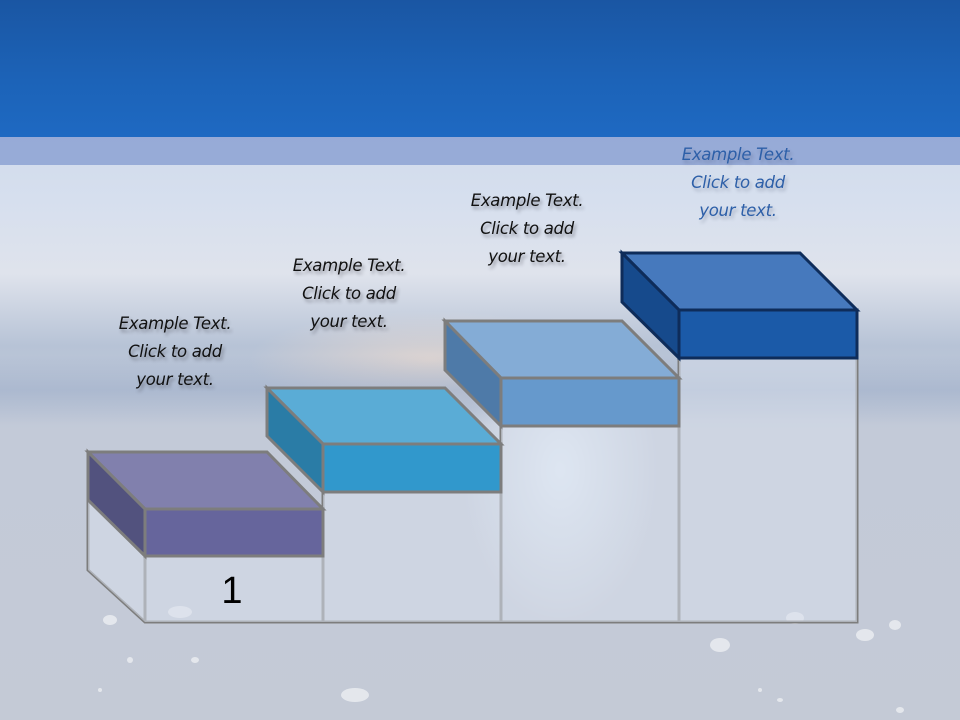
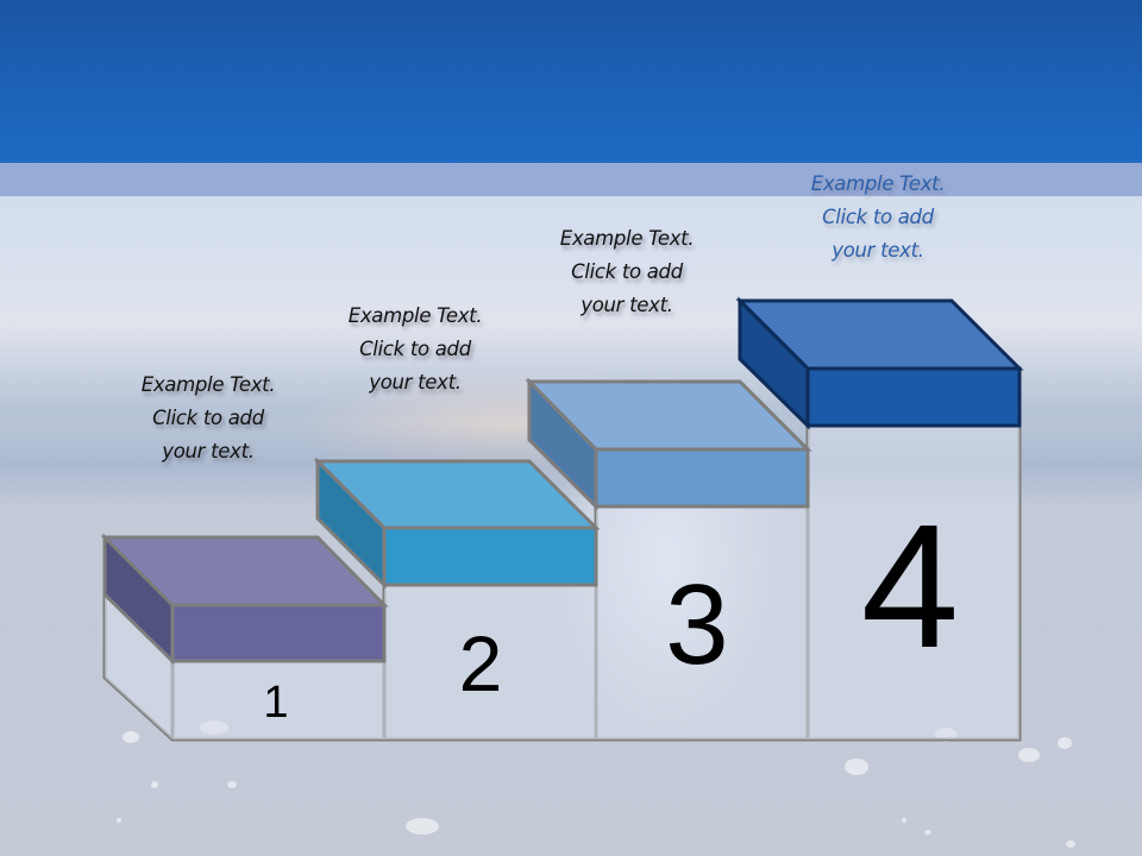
  1
+ 2
+ 3
+ 4
  Example Text.
  Click to add
  your text.
  Example Text.
  Click to add
  your text.
  Example Text.
  Click to add
  your text.
  Example Text.
  Click to add
  your text.
